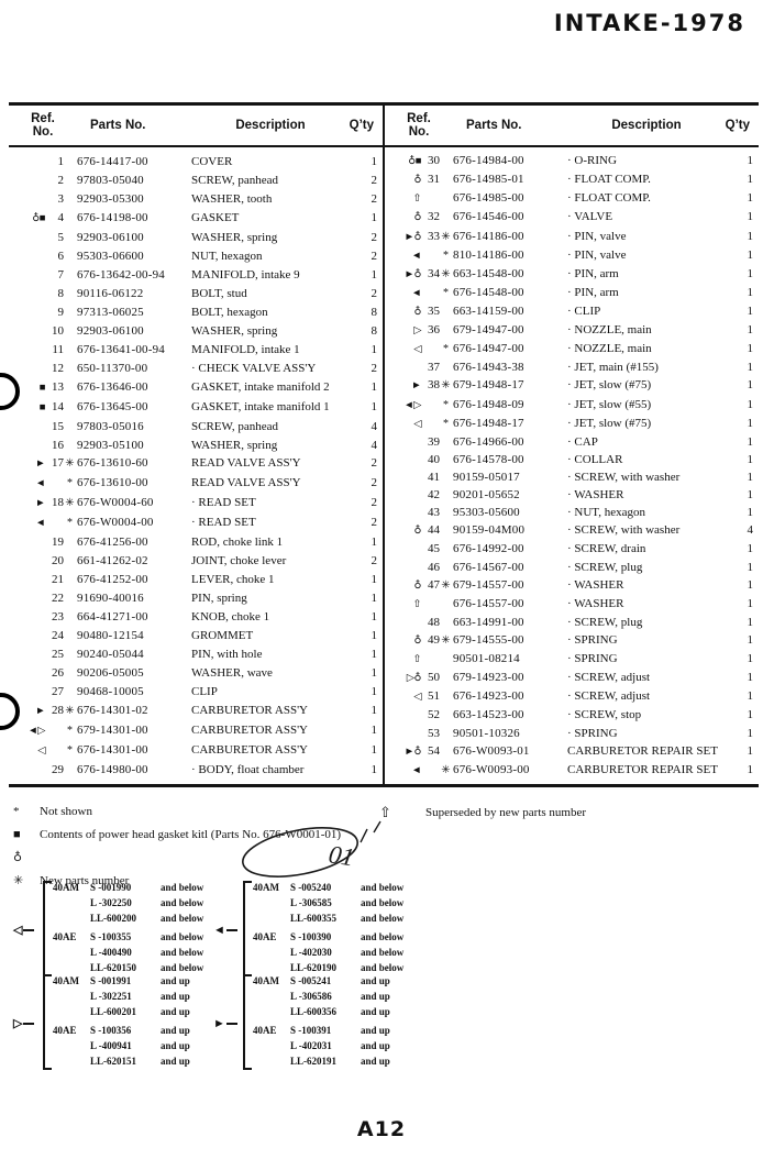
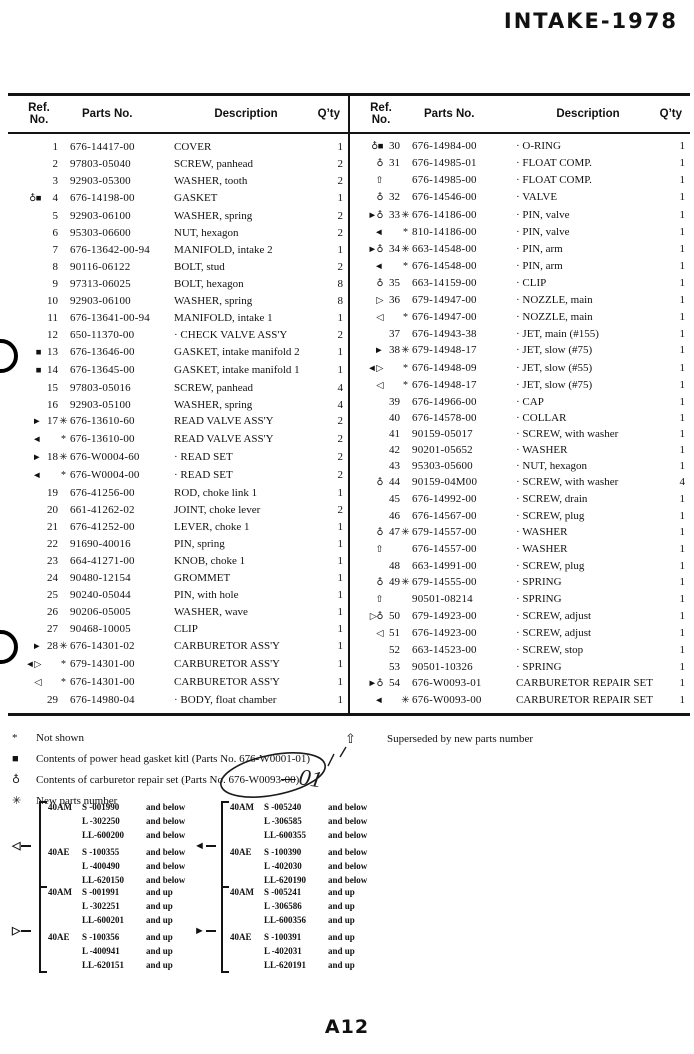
  INTAKE-1978
  Ref.
  No.
  Parts No.
  Description
  Q’ty
  1
  676-14417-00
  COVER
  1
  2
  97803-05040
  SCREW, panhead
  2
  3
  92903-05300
  WASHER, tooth
  2
  ♁■
  4
  676-14198-00
  GASKET
  1
  5
  92903-06100
  WASHER, spring
  2
  6
  95303-06600
  NUT, hexagon
  2
  7
  676-13642-00-94
- MANIFOLD, intake 9
+ MANIFOLD, intake 2
  1
  8
  90116-06122
  BOLT, stud
  2
  9
  97313-06025
  BOLT, hexagon
  8
  10
  92903-06100
  WASHER, spring
  8
  11
  676-13641-00-94
  MANIFOLD, intake 1
  1
  12
  650-11370-00
  · CHECK VALVE ASS'Y
  2
  ■
  13
  676-13646-00
  GASKET, intake manifold 2
  1
  ■
  14
  676-13645-00
  GASKET, intake manifold 1
  1
  15
  97803-05016
  SCREW, panhead
  4
  16
  92903-05100
  WASHER, spring
  4
  ►
  17
  ✳
  676-13610-60
  READ VALVE ASS'Y
  2
  ◄
  *
  676-13610-00
  READ VALVE ASS'Y
  2
  ►
  18
  ✳
  676-W0004-60
  · READ SET
  2
  ◄
  *
  676-W0004-00
  · READ SET
  2
  19
  676-41256-00
  ROD, choke link 1
  1
  20
  661-41262-02
  JOINT, choke lever
  2
  21
  676-41252-00
  LEVER, choke 1
  1
  22
  91690-40016
  PIN, spring
  1
  23
  664-41271-00
  KNOB, choke 1
  1
  24
  90480-12154
  GROMMET
  1
  25
  90240-05044
  PIN, with hole
  1
  26
  90206-05005
  WASHER, wave
  1
  27
  90468-10005
  CLIP
  1
  ►
  28
  ✳
  676-14301-02
  CARBURETOR ASS'Y
  1
  ◄▷
  *
  679-14301-00
  CARBURETOR ASS'Y
  1
  ◁
  *
  676-14301-00
  CARBURETOR ASS'Y
  1
  29
- 676-14980-00
+ 676-14980-04
  · BODY, float chamber
  1
  Ref.
  No.
  Parts No.
  Description
  Q’ty
  ♁■
  30
  676-14984-00
  · O-RING
  1
  ♁
  31
  676-14985-01
  · FLOAT COMP.
  1
  ⇧
  676-14985-00
  · FLOAT COMP.
  1
  ♁
  32
  676-14546-00
  · VALVE
  1
  ►♁
  33
  ✳
  676-14186-00
  · PIN, valve
  1
  ◄
  *
  810-14186-00
  · PIN, valve
  1
  ►♁
  34
  ✳
  663-14548-00
  · PIN, arm
  1
  ◄
  *
  676-14548-00
  · PIN, arm
  1
  ♁
  35
  663-14159-00
  · CLIP
  1
  ▷
  36
  679-14947-00
  · NOZZLE, main
  1
  ◁
  *
  676-14947-00
  · NOZZLE, main
  1
  37
  676-14943-38
  · JET, main (#155)
  1
  ►
  38
  ✳
  679-14948-17
  · JET, slow (#75)
  1
  ◄▷
  *
  676-14948-09
  · JET, slow (#55)
  1
  ◁
  *
  676-14948-17
  · JET, slow (#75)
  1
  39
  676-14966-00
  · CAP
  1
  40
  676-14578-00
  · COLLAR
  1
  41
  90159-05017
  · SCREW, with washer
  1
  42
  90201-05652
  · WASHER
  1
  43
  95303-05600
  · NUT, hexagon
  1
  ♁
  44
  90159-04M00
  · SCREW, with washer
  4
  45
  676-14992-00
  · SCREW, drain
  1
  46
  676-14567-00
  · SCREW, plug
  1
  ♁
  47
  ✳
  679-14557-00
  · WASHER
  1
  ⇧
  676-14557-00
  · WASHER
  1
  48
  663-14991-00
  · SCREW, plug
  1
  ♁
  49
  ✳
  679-14555-00
  · SPRING
  1
  ⇧
  90501-08214
  · SPRING
  1
  ▷♁
  50
  679-14923-00
  · SCREW, adjust
  1
  ◁
  51
  676-14923-00
  · SCREW, adjust
  1
  52
  663-14523-00
  · SCREW, stop
  1
  53
  90501-10326
  · SPRING
  1
  ►♁
  54
  676-W0093-01
  CARBURETOR REPAIR SET
  1
  ◄
  ✳
  676-W0093-00
  CARBURETOR REPAIR SET
  1
  *
  Not shown
  ■
  Contents of power head gasket kitl (Parts No. 676W0001-01)
  ♁
+ Contents of carburetor repair set (Parts No. 676-W0093-00)
  ✳
  New parts number
  ⇧
  Superseded by new parts number
  ◁
  40AM
  S -001990
  and below
  L -302250
  and below
  LL-600200
  and below
  40AE
  S -100355
  and below
  L -400490
  and below
  LL-620150
  and below
  ▷
  40AM
  S -001991
  and up
  L -302251
  and up
  LL-600201
  and up
  40AE
  S -100356
  and up
  L -400941
  and up
  LL-620151
  and up
  ◄
  40AM
  S -005240
  and below
  L -306585
  and below
  LL-600355
  and below
  40AE
  S -100390
  and below
  L -402030
  and below
  LL-620190
  and below
  ►
  40AM
  S -005241
  and up
  L -306586
  and up
  LL-600356
  and up
  40AE
  S -100391
  and up
  L -402031
  and up
  LL-620191
  and up
  A12
